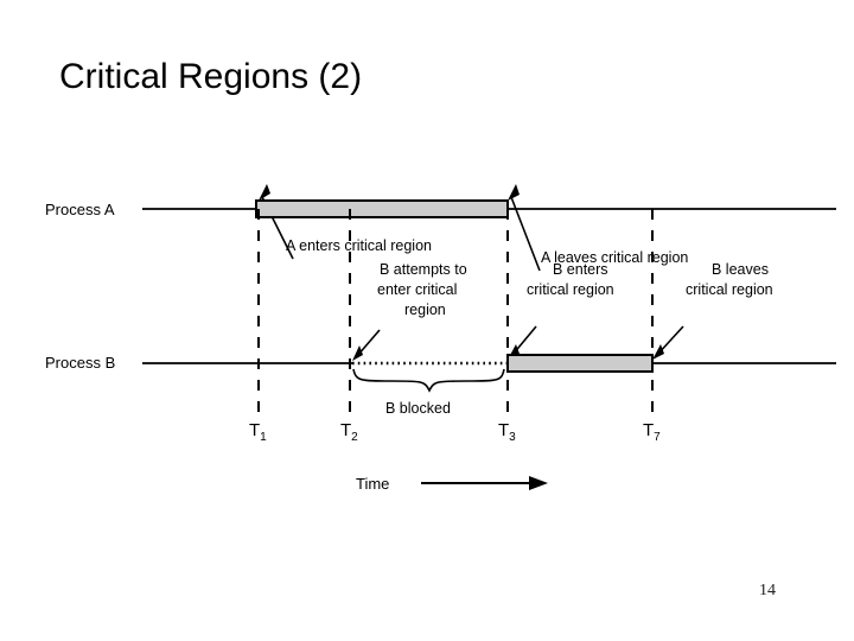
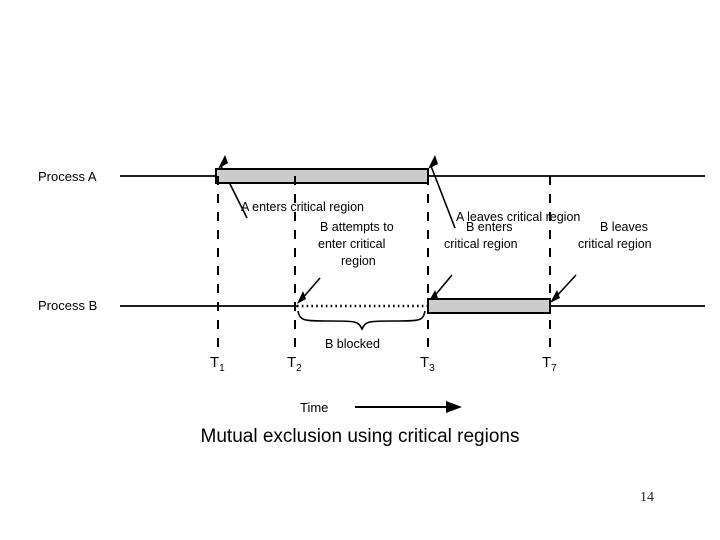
- Critical Regions (2)
  A enters critical region
  A leaves critical region
  Process A
  B attempts to
  enter critical
  region
  B enters
  critical region
  B leaves
  critical region
  Process B
  B blocked
  T1
  T2
  T3
  T7
  Time
+ Mutual exclusion using critical regions
  14
